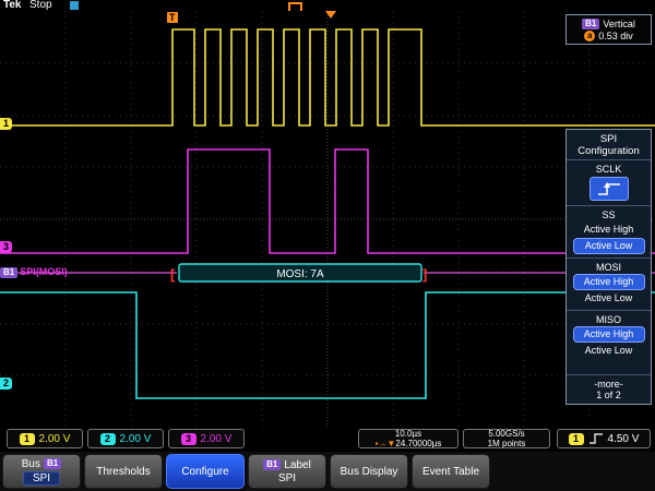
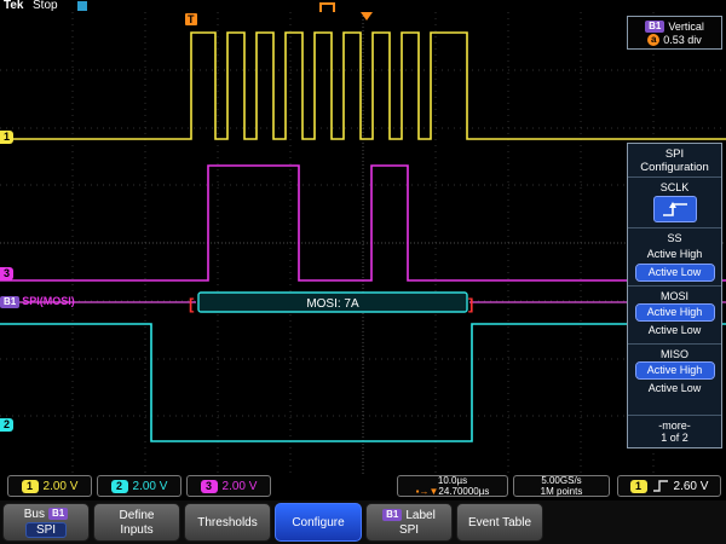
  Tek
  Stop
  MOSI: 7A
  [
  ]
  1
  3
  B1
  SPI(MOSI)
  2
  T
  B1
  Vertical
  a
  0.53 div
  SPI
  Configuration
  SCLK
  SS
  Active High
  Active Low
  MOSI
  Active High
  Active Low
  MISO
  Active High
  Active Low
  -more-
  1 of 2
  1
  2.00 V
  2
  2.00 V
  3
  2.00 V
  10.0µs
  ▪→▼24.70000µs
  5.00GS/s
  1M points
  1
- 4.50 V
+ 2.60 V
  Bus
  B1
  SPI
+ Define
+ Inputs
  Thresholds
  Configure
  B1
  Label
  SPI
- Bus Display
  Event Table
